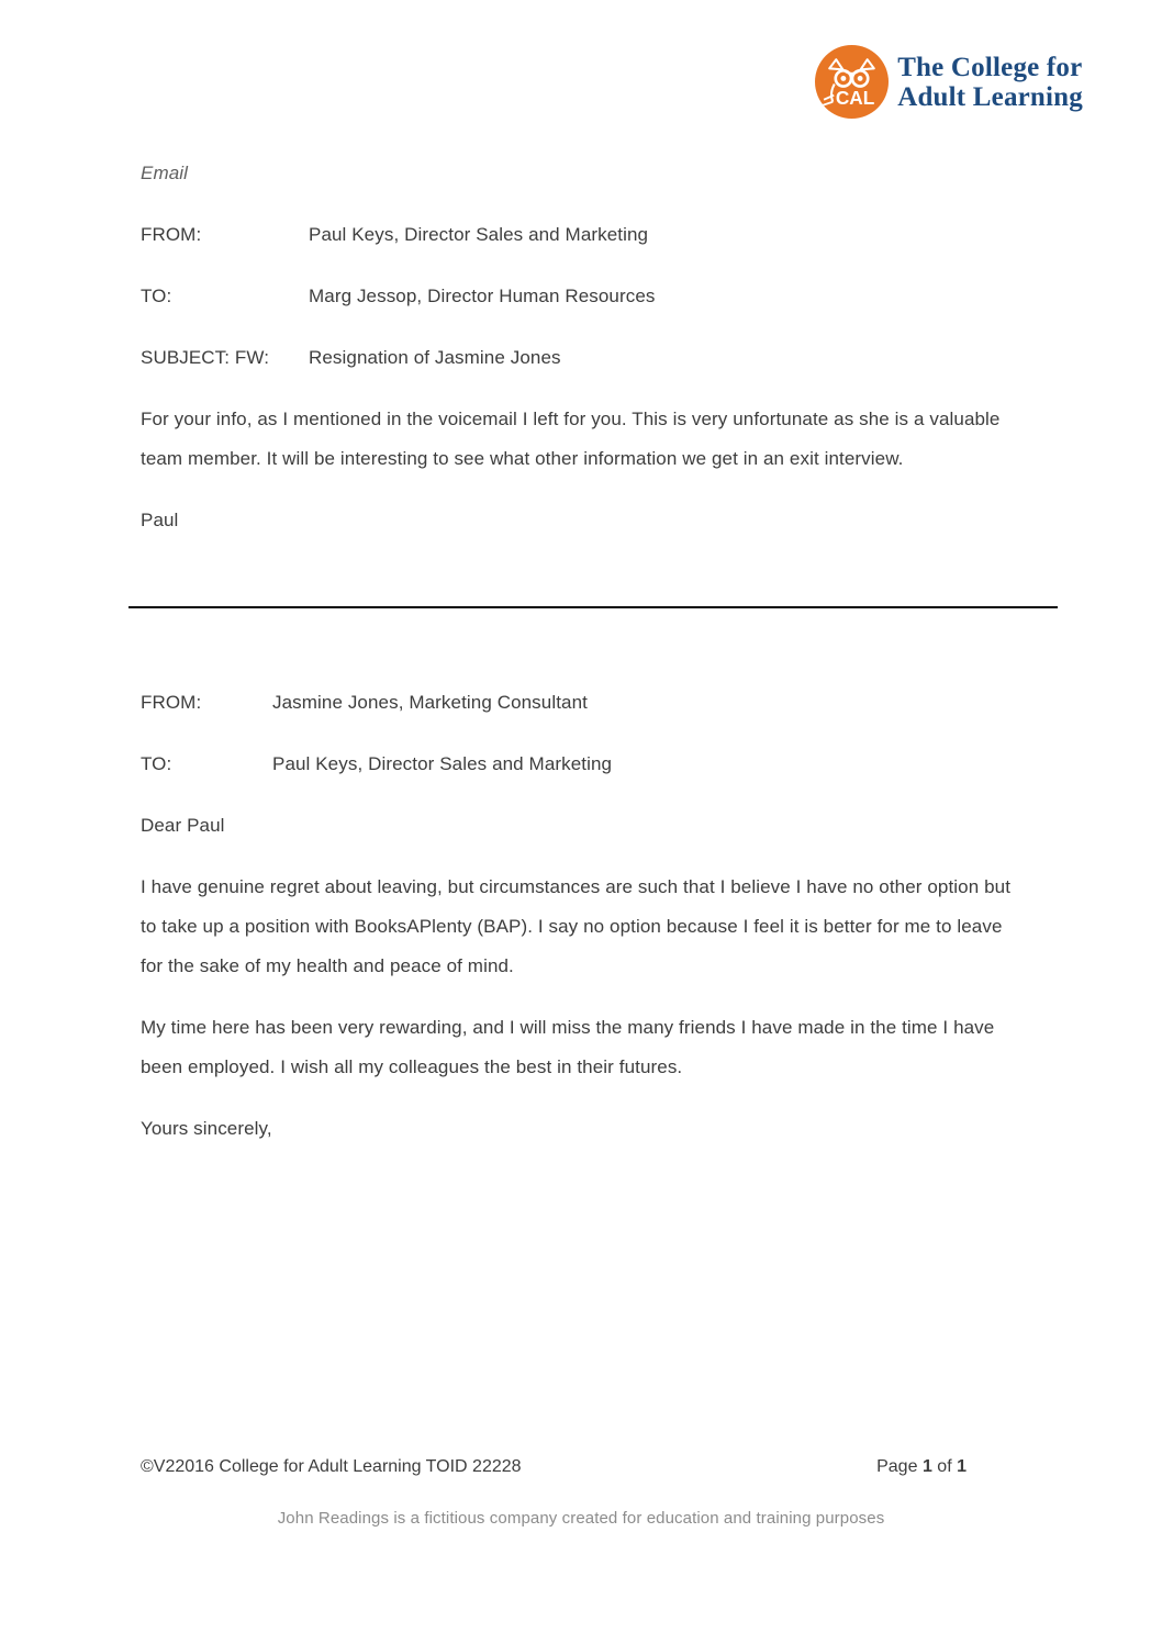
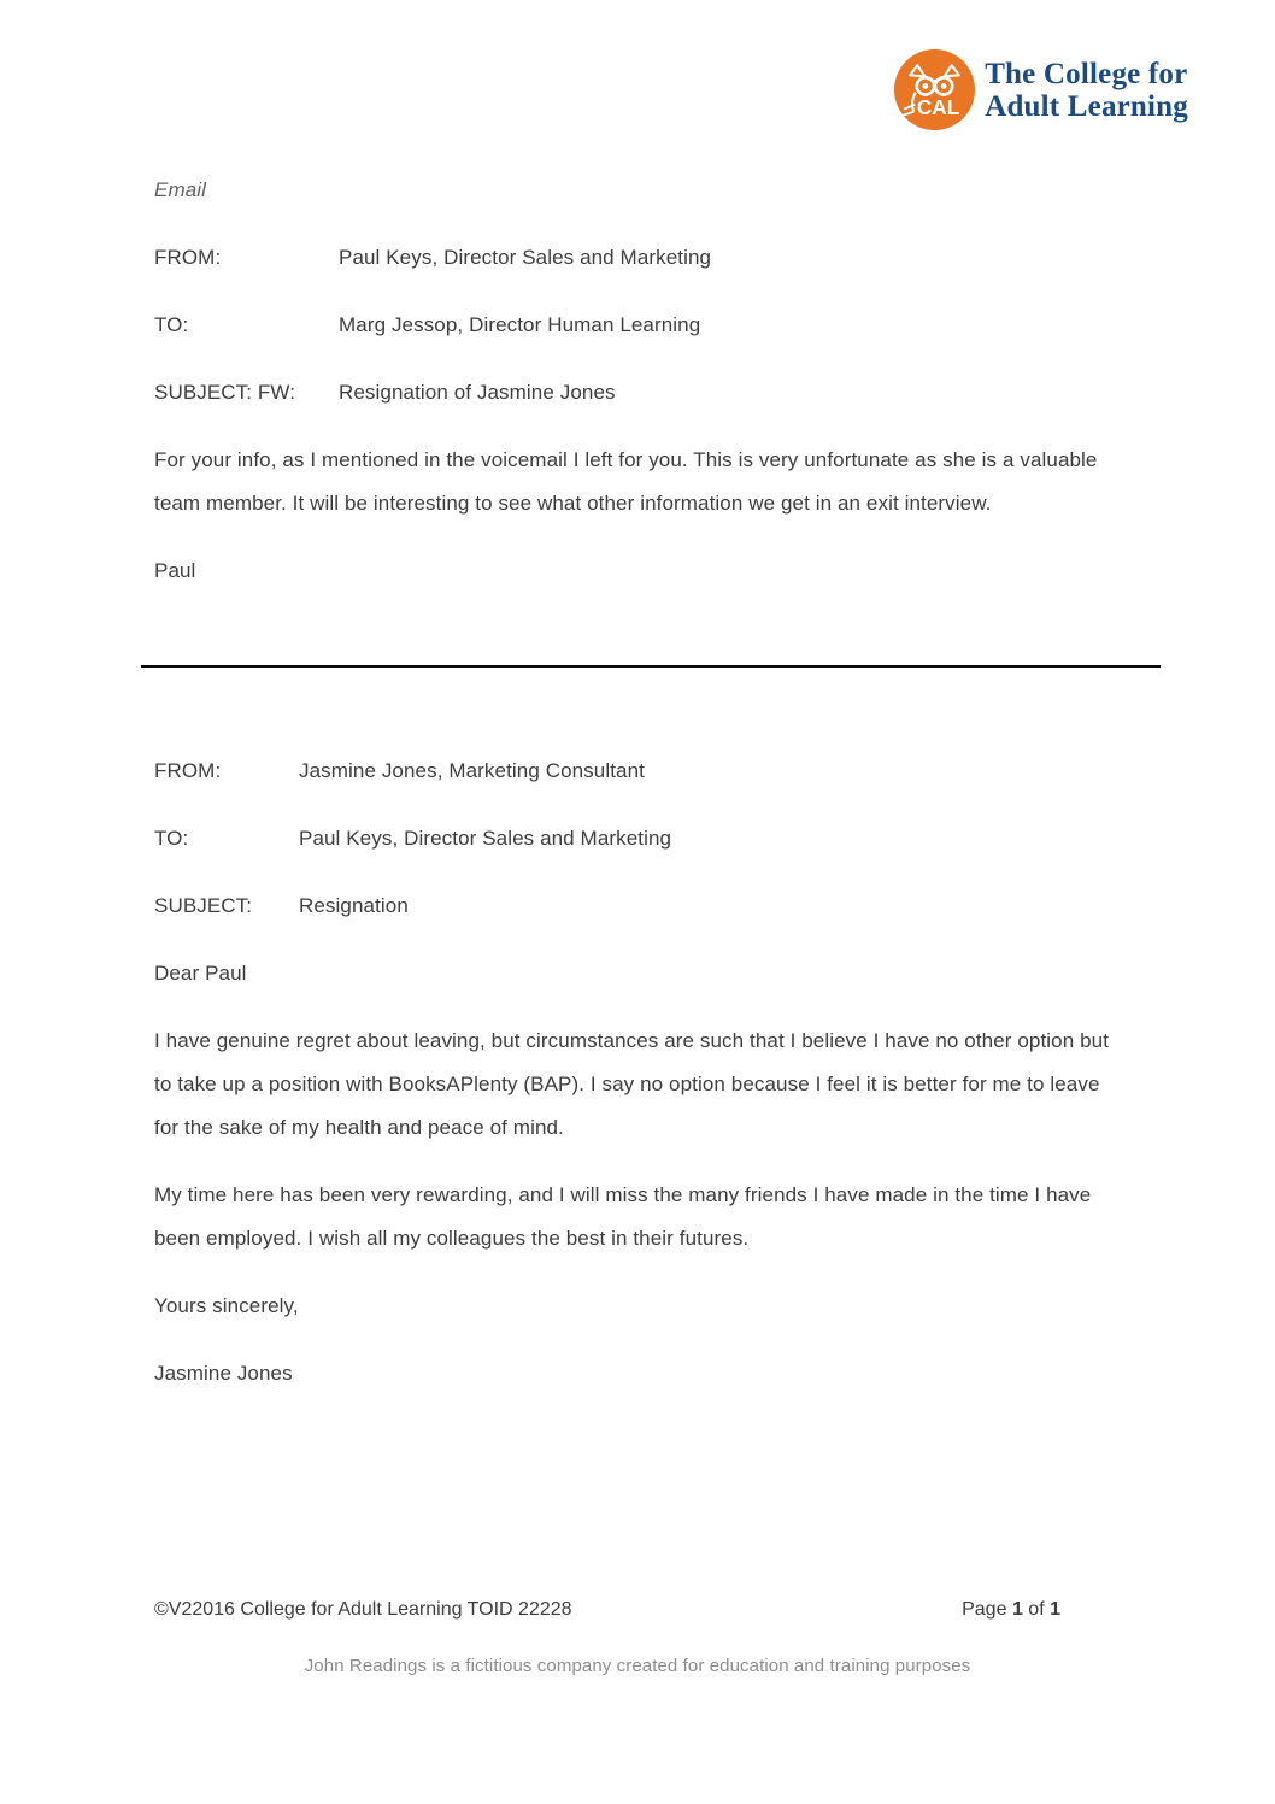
  CAL
  The College for
  Adult Learning
  Email
  FROM:
  Paul Keys, Director Sales and Marketing
  TO:
- Marg Jessop, Director Human Resources
+ Marg Jessop, Director Human Learning
  SUBJECT: FW:
  Resignation of Jasmine Jones
  For your info, as I mentioned in the voicemail I left for you. This is very unfortunate as she is a valuable team member. It will be interesting to see what other information we get in an exit interview.
  Paul
  FROM:
  Jasmine Jones, Marketing Consultant
  TO:
  Paul Keys, Director Sales and Marketing
+ SUBJECT:
+ Resignation
  Dear Paul
  I have genuine regret about leaving, but circumstances are such that I believe I have no other option but to take up a position with BooksAPlenty (BAP). I say no option because I feel it is better for me to leave for the sake of my health and peace of mind.
  My time here has been very rewarding, and I will miss the many friends I have made in the time I have been employed. I wish all my colleagues the best in their futures.
  Yours sincerely,
+ Jasmine Jones
  ©V22016 College for Adult Learning TOID 22228
  Page 1 of 1
  John Readings is a fictitious company created for education and training purposes
